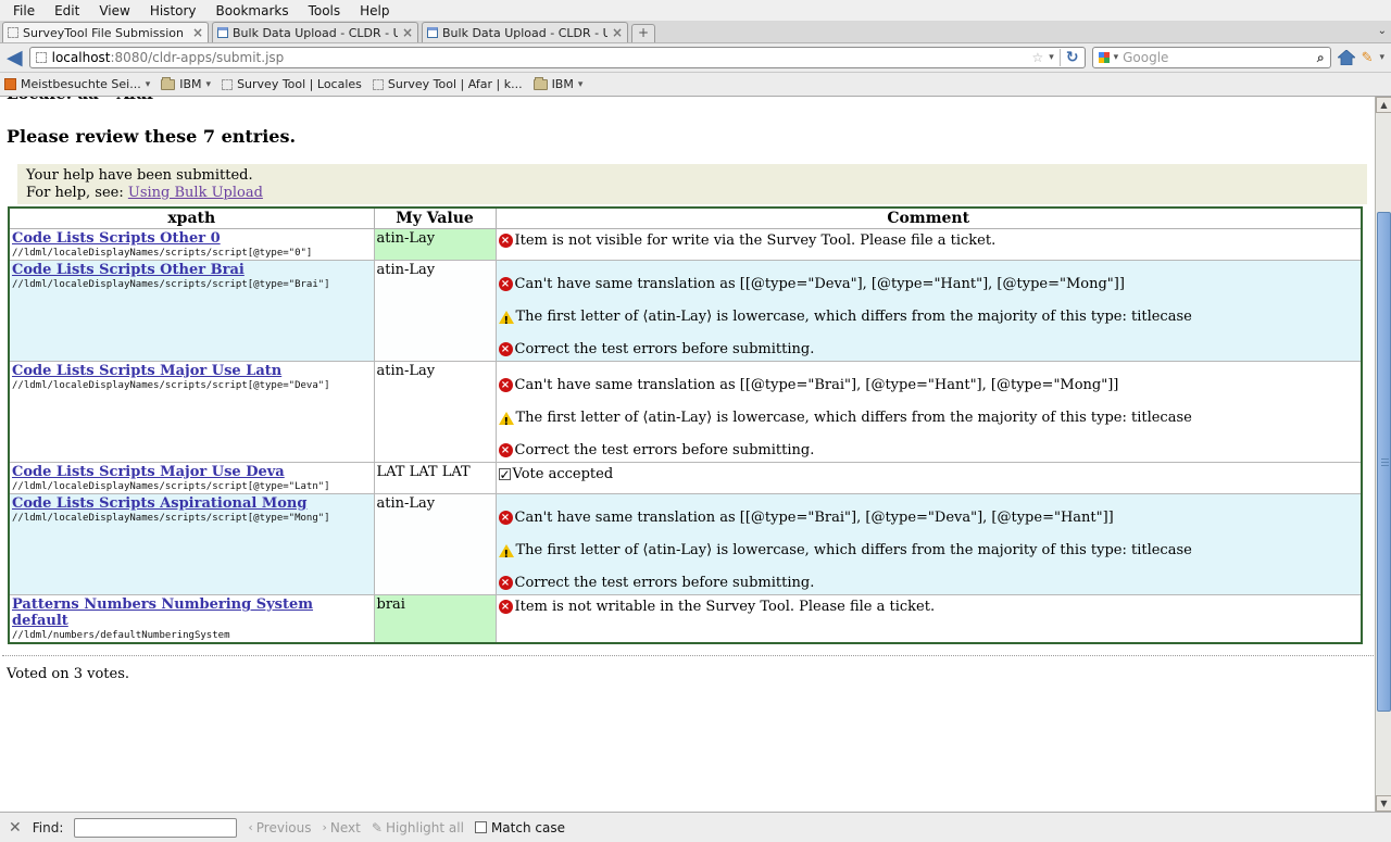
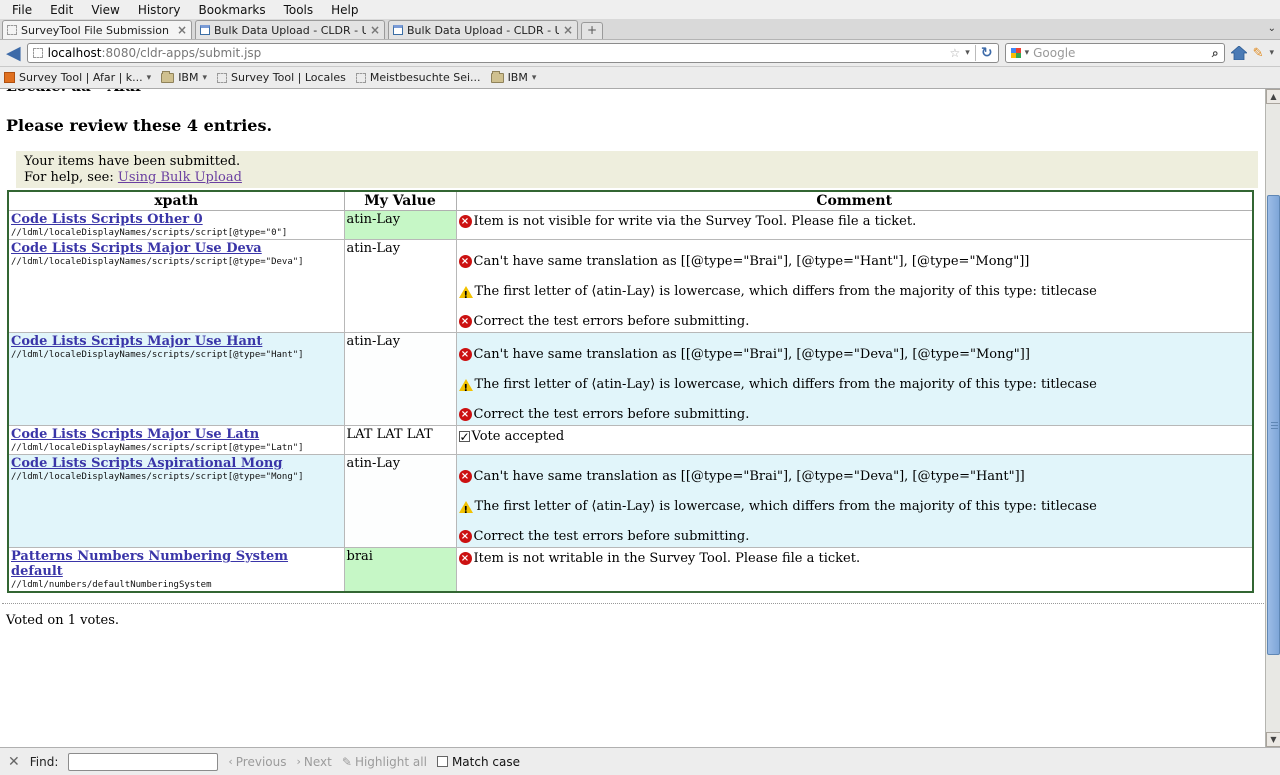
  File
  Edit
  View
  History
  Bookmarks
  Tools
  Help
  SurveyTool File Submission
  ×
  Bulk Data Upload - CLDR - U
  ×
  Bulk Data Upload - CLDR - U
  ×
  +
  ⌄
  ◀
  localhost:8080/cldr-apps/submit.jsp
  ☆
  ▾
  ↻
  ▾
  Google
  ⌕
  ✎
  ▾
- Meistbesuchte Sei...
+ Survey Tool | Afar | k...
  ▾
  IBM
  ▾
  Survey Tool | Locales
- Survey Tool | Afar | k...
+ Meistbesuchte Sei...
  IBM
  ▾
- Please review these 7 entries.
+ Please review these 4 entries.
- Your help have been submitted.
+ Your items have been submitted.
  For help, see: Using Bulk Upload
  xpath	My Value	Comment
  Code Lists Scripts Other 0 //ldml/localeDisplayNames/scripts/script[@type="0"]	atin-Lay	× Item is not visible for write via the Survey Tool. Please file a ticket.
- Code Lists Scripts Other Brai //ldml/localeDisplayNames/scripts/script[@type="Brai"]	atin-Lay	× Can't have same translation as [[@type="Deva"], [@type="Hant"], [@type="Mong"]]The first letter of ⟨atin-Lay⟩ is lowercase, which differs from the majority of this type: titlecase× Correct the test errors before submitting.
- Code Lists Scripts Major Use Latn //ldml/localeDisplayNames/scripts/script[@type="Deva"]	atin-Lay	× Can't have same translation as [[@type="Brai"], [@type="Hant"], [@type="Mong"]]The first letter of ⟨atin-Lay⟩ is lowercase, which differs from the majority of this type: titlecase× Correct the test errors before submitting.
+ Code Lists Scripts Major Use Deva //ldml/localeDisplayNames/scripts/script[@type="Deva"]	atin-Lay	× Can't have same translation as [[@type="Brai"], [@type="Hant"], [@type="Mong"]]The first letter of ⟨atin-Lay⟩ is lowercase, which differs from the majority of this type: titlecase× Correct the test errors before submitting.
+ Code Lists Scripts Major Use Hant //ldml/localeDisplayNames/scripts/script[@type="Hant"]	atin-Lay	× Can't have same translation as [[@type="Brai"], [@type="Deva"], [@type="Mong"]]The first letter of ⟨atin-Lay⟩ is lowercase, which differs from the majority of this type: titlecase× Correct the test errors before submitting.
- Code Lists Scripts Major Use Deva //ldml/localeDisplayNames/scripts/script[@type="Latn"]	LAT LAT LAT	Vote accepted
+ Code Lists Scripts Major Use Latn //ldml/localeDisplayNames/scripts/script[@type="Latn"]	LAT LAT LAT	Vote accepted
  Code Lists Scripts Aspirational Mong //ldml/localeDisplayNames/scripts/script[@type="Mong"]	atin-Lay	× Can't have same translation as [[@type="Brai"], [@type="Deva"], [@type="Hant"]]The first letter of ⟨atin-Lay⟩ is lowercase, which differs from the majority of this type: titlecase× Correct the test errors before submitting.
  Patterns Numbers Numbering System default //ldml/numbers/defaultNumberingSystem	brai	× Item is not writable in the Survey Tool. Please file a ticket.
- Voted on 3 votes.
+ Voted on 1 votes.
  ▲
  ▼
  ✕
  Find:
  ‹
  Previous
  ›
  Next
  ✎
  Highlight all
  Match case
